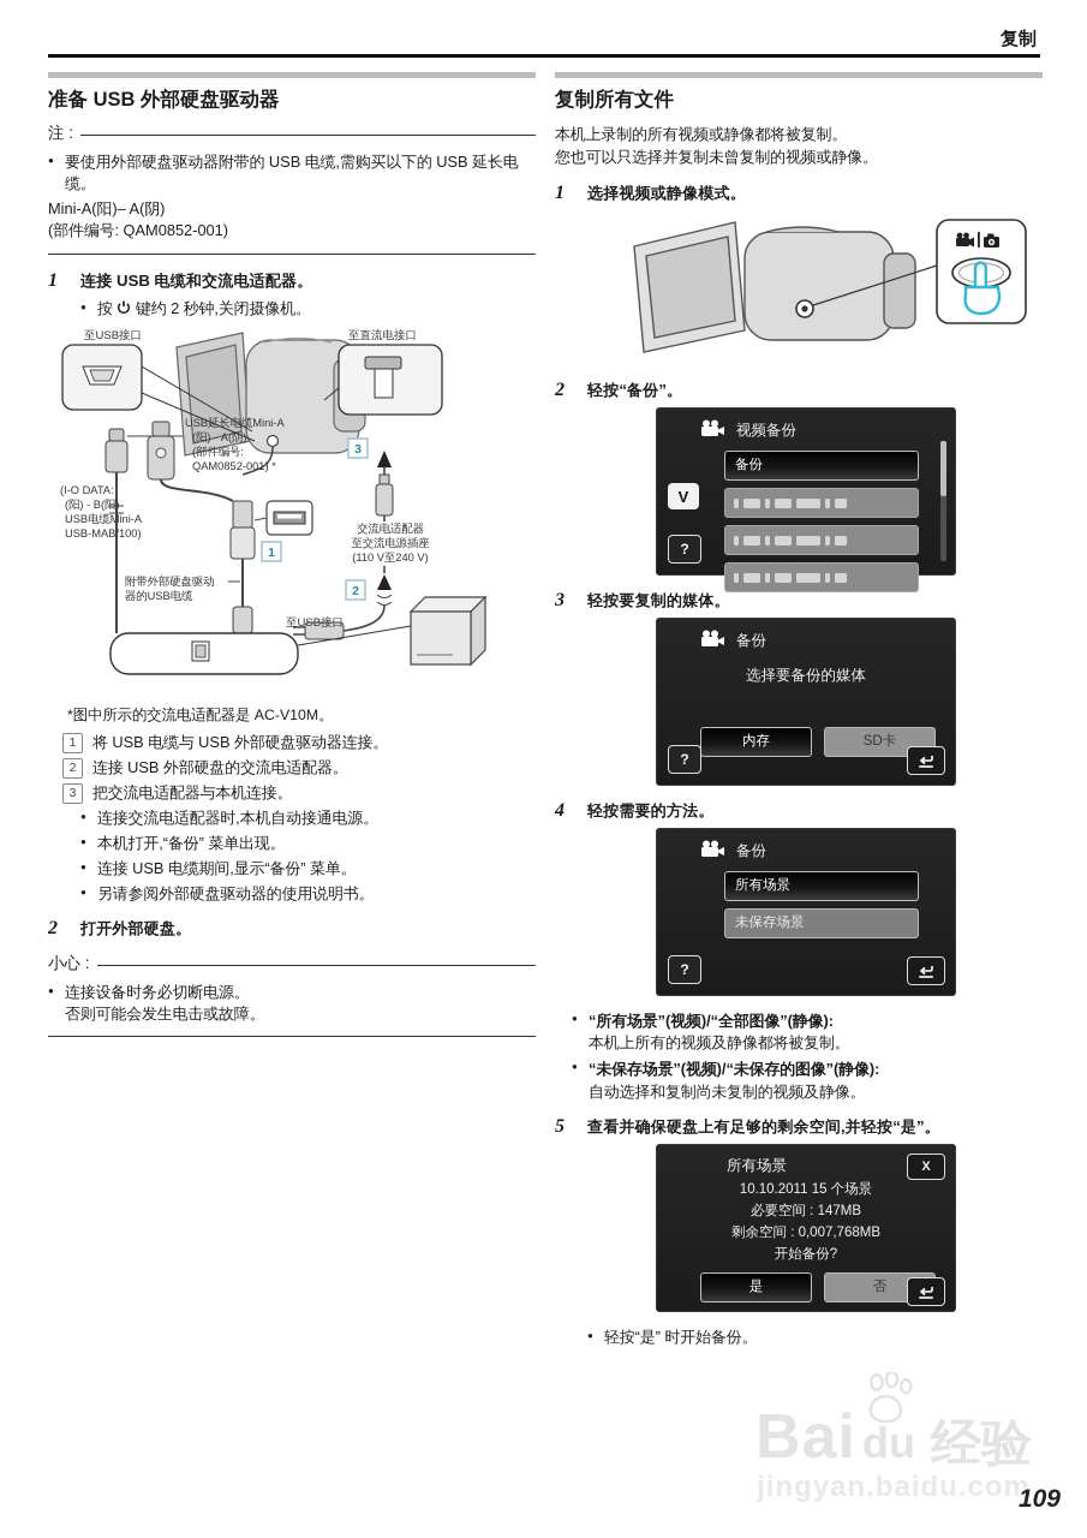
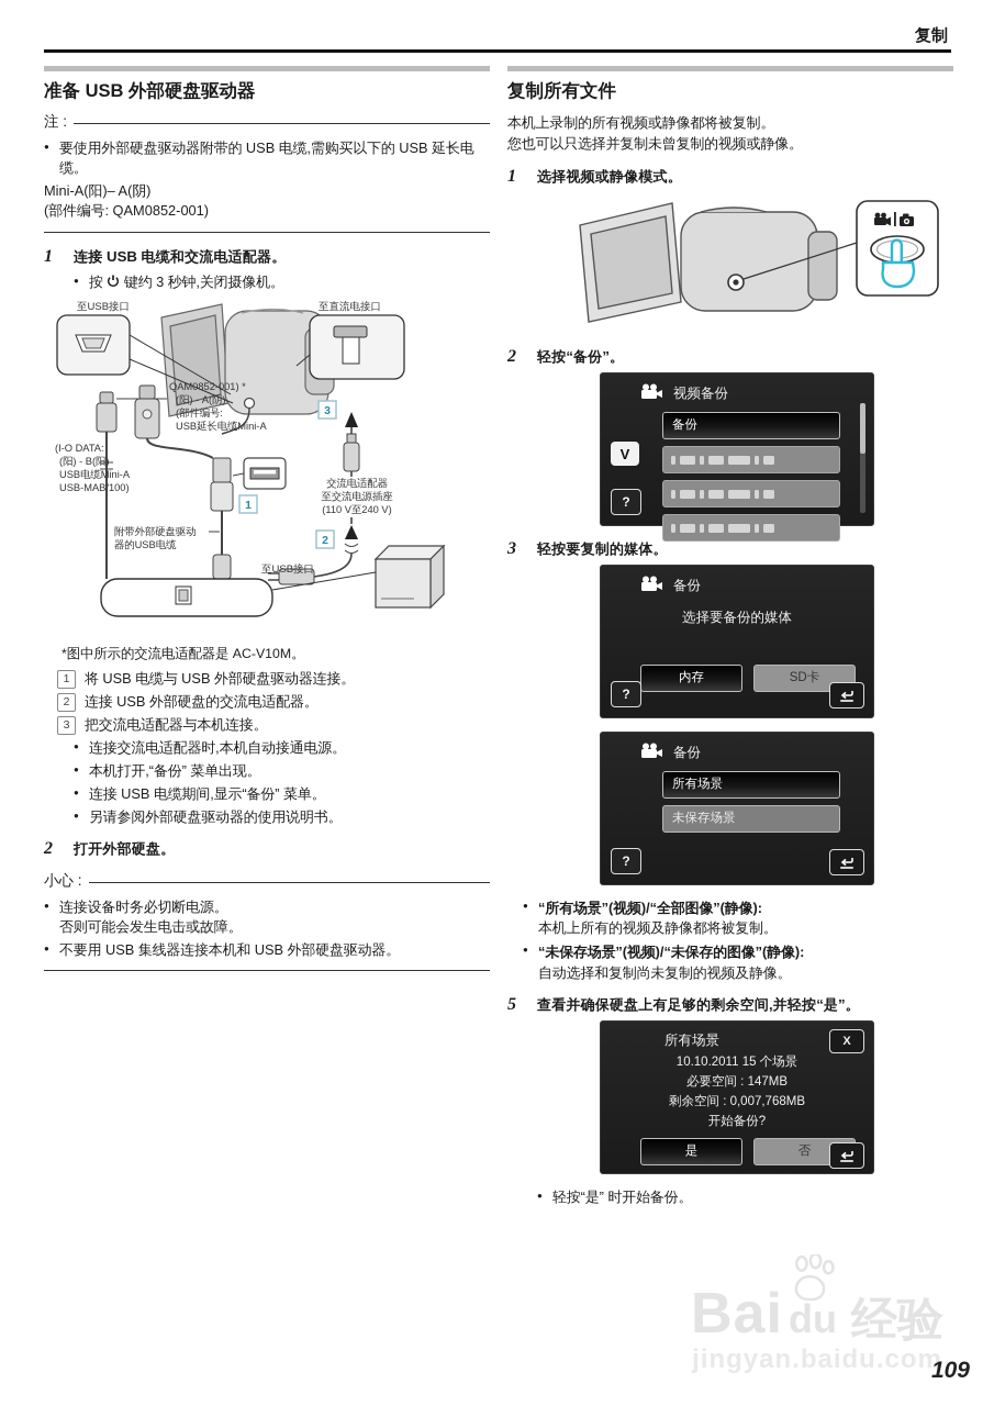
  复制
  准备 USB 外部硬盘驱动器
  注 :
  要使用外部硬盘驱动器附带的 USB 电缆,需购买以下的 USB 延长电缆。
  Mini-A(阳)– A(阴)
  (部件编号: QAM0852-001)
  1
  连接 USB 电缆和交流电适配器。
- 按 键约 2 秒钟,关闭摄像机。
+ 按 键约 3 秒钟,关闭摄像机。
  至USB接口
  至直流电接口
  1
- USB延长电缆Mini-A
+ QAM0852-001) *
  (阳) - A(阴)
  (部件编号:
- QAM0852-001) *
+ USB延长电缆Mini-A
  (I-O DATA:
  (阳) - B(阳)
  USB电缆Mini-A
  USB-MAB/100)
  附带外部硬盘驱动
  器的USB电缆
  交流电适配器
  至交流电源插座
  (110 V至240 V)
  2
  3
  至USB接口
  *图中所示的交流电适配器是 AC-V10M。
  1
  将 USB 电缆与 USB 外部硬盘驱动器连接。
  2
  连接 USB 外部硬盘的交流电适配器。
  3
  把交流电适配器与本机连接。
  连接交流电适配器时,本机自动接通电源。
  本机打开,“备份” 菜单出现。
  连接 USB 电缆期间,显示“备份” 菜单。
  另请参阅外部硬盘驱动器的使用说明书。
  2
  打开外部硬盘。
  小心 :
  连接设备时务必切断电源。
  否则可能会发生电击或故障。
+ 不要用 USB 集线器连接本机和 USB 外部硬盘驱动器。
  复制所有文件
  本机上录制的所有视频或静像都将被复制。
  您也可以只选择并复制未曾复制的视频或静像。
  1
  选择视频或静像模式。
  2
  轻按“备份”。
  视频备份
  备份
  V
  ?
  3
  轻按要复制的媒体。
  备份
  选择要备份的媒体
  内存
  SD卡
  ?
- 4
- 轻按需要的方法。
  备份
  所有场景
  未保存场景
  ?
  “所有场景”(视频)/“全部图像”(静像):
  本机上所有的视频及静像都将被复制。
  “未保存场景”(视频)/“未保存的图像”(静像):
  自动选择和复制尚未复制的视频及静像。
  5
  查看并确保硬盘上有足够的剩余空间,并轻按“是”。
  所有场景
  X
  10.10.2011 15 个场景
  必要空间 : 147MB
  剩余空间 : 0,007,768MB
  开始备份?
  是
  否
  轻按“是” 时开始备份。
  Bai
  du
  经验
  jingyan.baidu.com
  109
